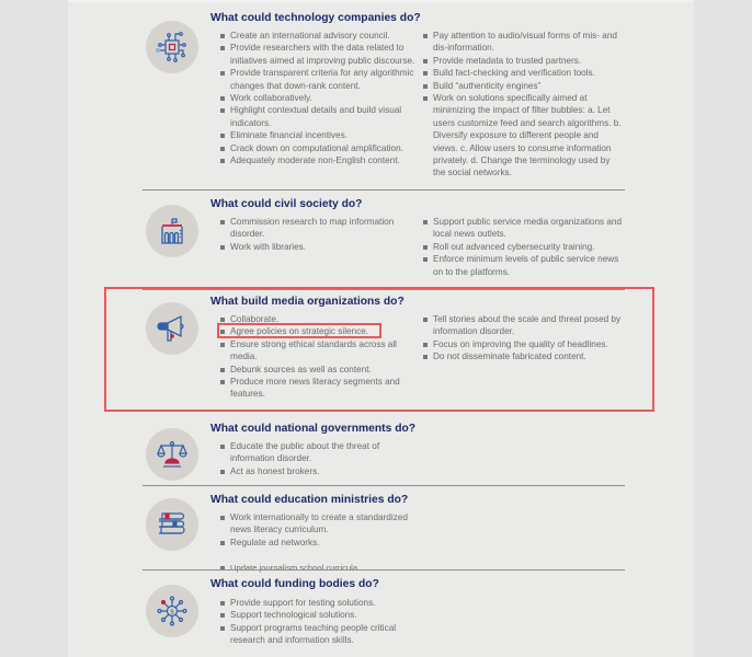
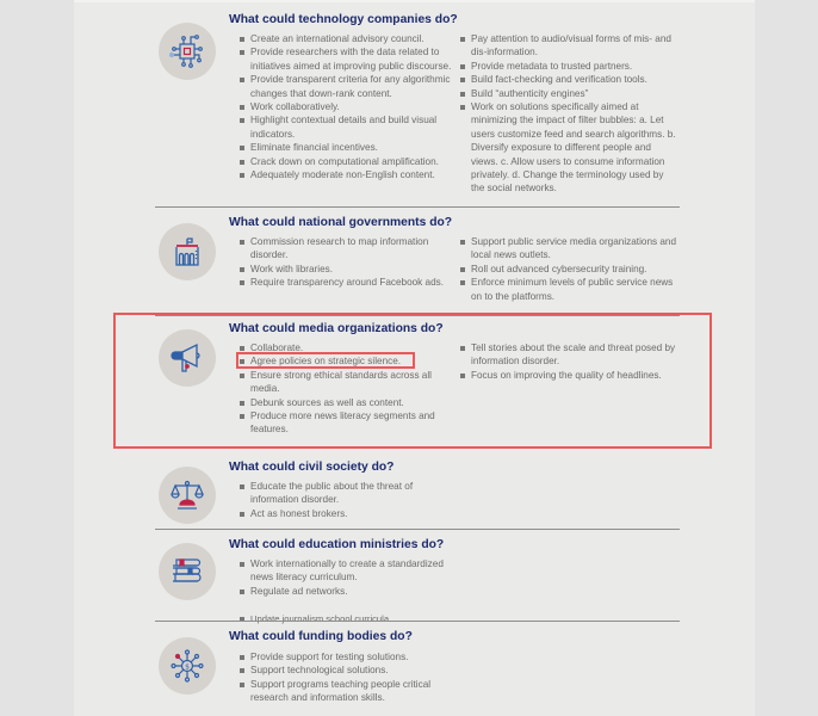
  What could technology companies do?
  Create an international advisory council.
  Provide researchers with the data related to initiatives aimed at improving public discourse.
  Provide transparent criteria for any algorithmic changes that down-rank content.
  Work collaboratively.
  Highlight contextual details and build visual indicators.
  Eliminate financial incentives.
  Crack down on computational amplification.
  Adequately moderate non-English content.
  Pay attention to audio/visual forms of mis- and dis-information.
  Provide metadata to trusted partners.
  Build fact-checking and verification tools.
  Build “authenticity engines”
  Work on solutions specifically aimed at minimizing the impact of filter bubbles: a. Let users customize feed and search algorithms. b. Diversify exposure to different people and views. c. Allow users to consume information privately. d. Change the terminology used by the social networks.
- What could civil society do?
+ What could national governments do?
  Commission research to map information disorder.
  Work with libraries.
+ Require transparency around Facebook ads.
  Support public service media organizations and local news outlets.
  Roll out advanced cybersecurity training.
  Enforce minimum levels of public service news on to the platforms.
- What build media organizations do?
+ What could media organizations do?
  Collaborate.
  Agree policies on strategic silence.
  Ensure strong ethical standards across all media.
  Debunk sources as well as content.
  Produce more news literacy segments and features.
  Tell stories about the scale and threat posed by information disorder.
  Focus on improving the quality of headlines.
- Do not disseminate fabricated content.
- What could national governments do?
+ What could civil society do?
  Educate the public about the threat of information disorder.
  Act as honest brokers.
  What could education ministries do?
  Work internationally to create a standardized news literacy curriculum.
  Regulate ad networks.
  Update journalism school curricula.
  What could funding bodies do?
  Provide support for testing solutions.
  Support technological solutions.
  Support programs teaching people critical research and information skills.
